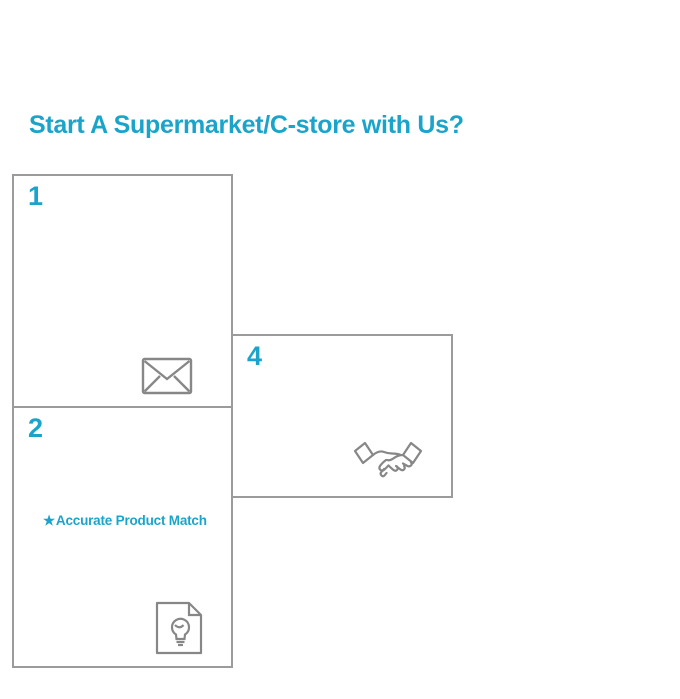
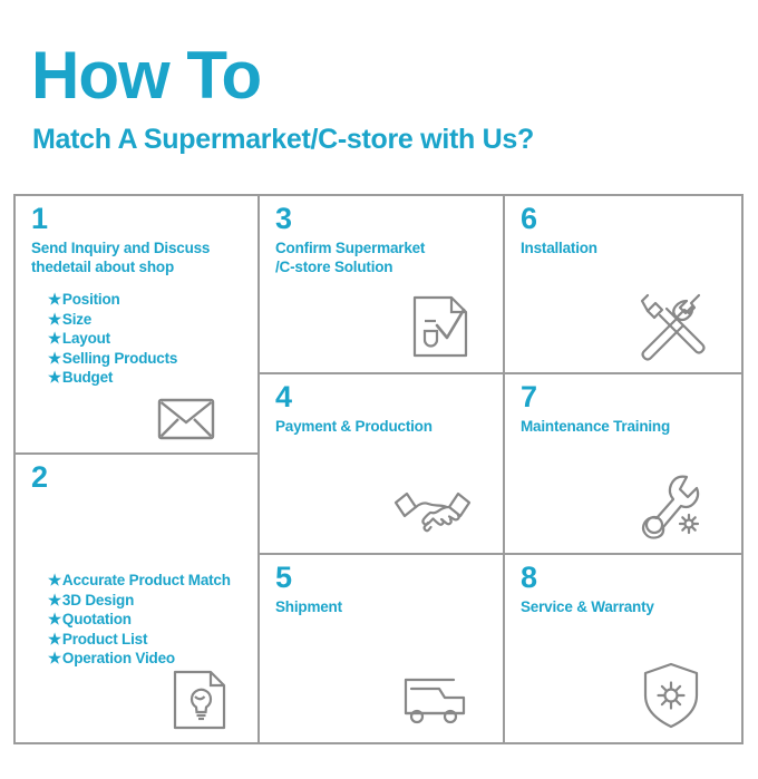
+ How To
- Start A Supermarket/C-store with Us?
+ Match A Supermarket/C-store with Us?
  1
+ Send Inquiry and Discuss
+ thedetail about shop
+ ★Position
+ ★Size
+ ★Layout
+ ★Selling Products
+ ★Budget
  2
  ★Accurate Product Match
+ ★3D Design
+ ★Quotation
+ ★Product List
+ ★Operation Video
+ 3
+ Confirm Supermarket
+ /C-store Solution
  4
+ Payment & Production
+ 5
+ Shipment
+ 6
+ Installation
+ 7
+ Maintenance Training
+ 8
+ Service & Warranty
